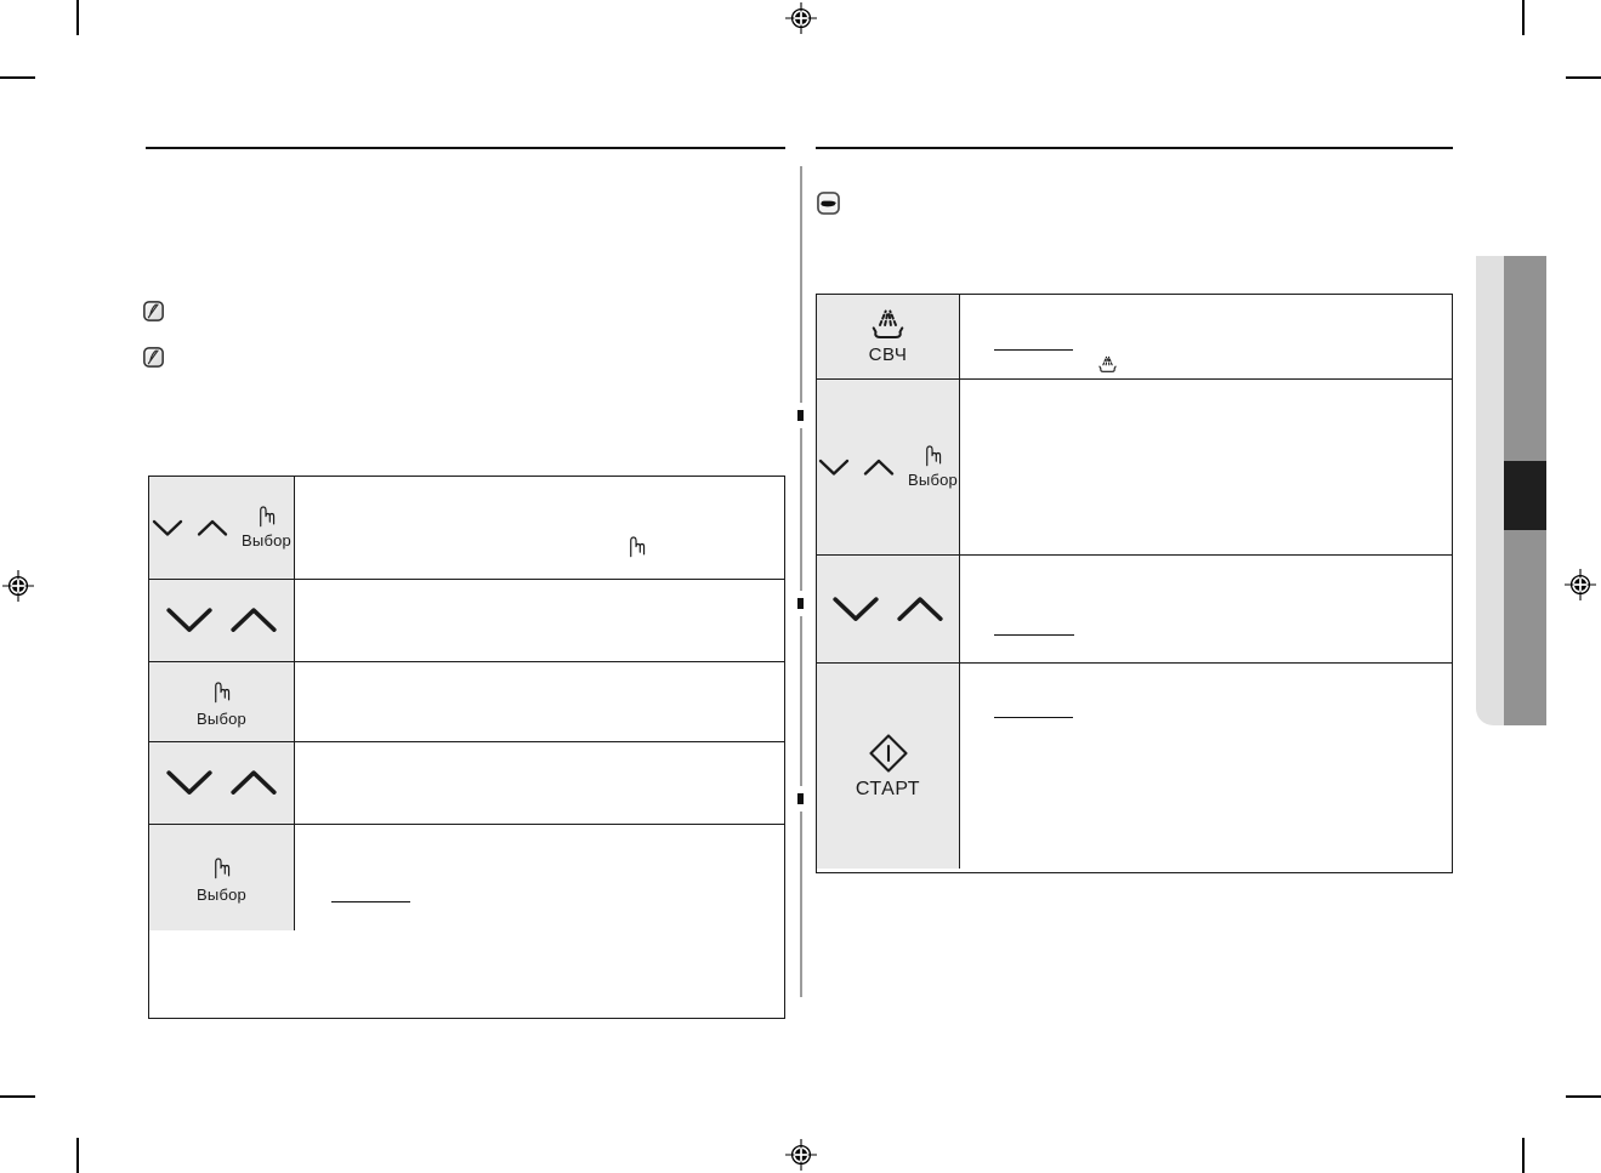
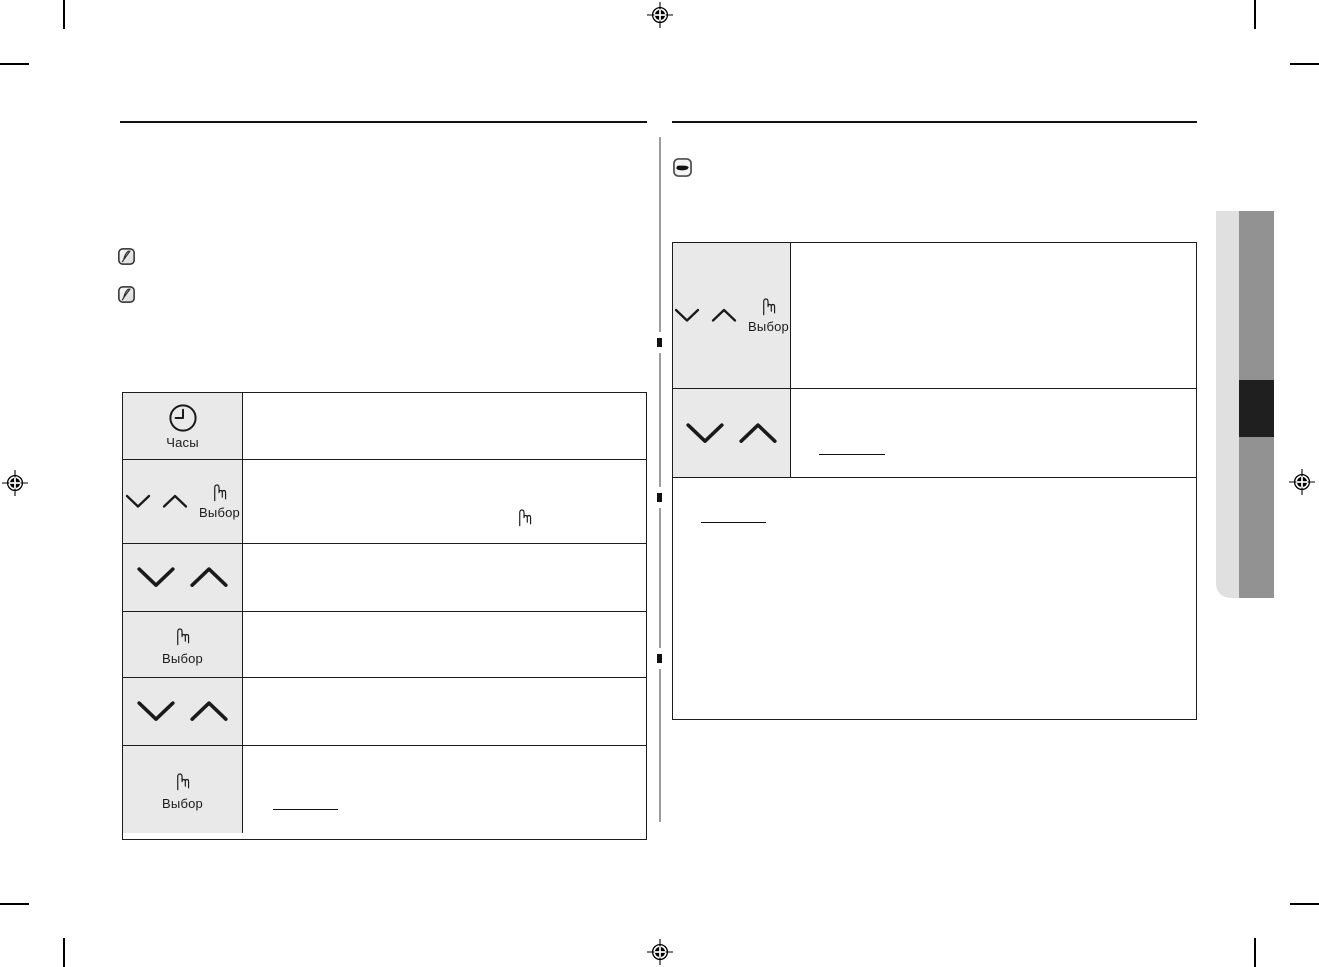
+ Часы
  Выбор
  Выбор
  Выбор
- СВЧ
  Выбор
- СТАРТ
